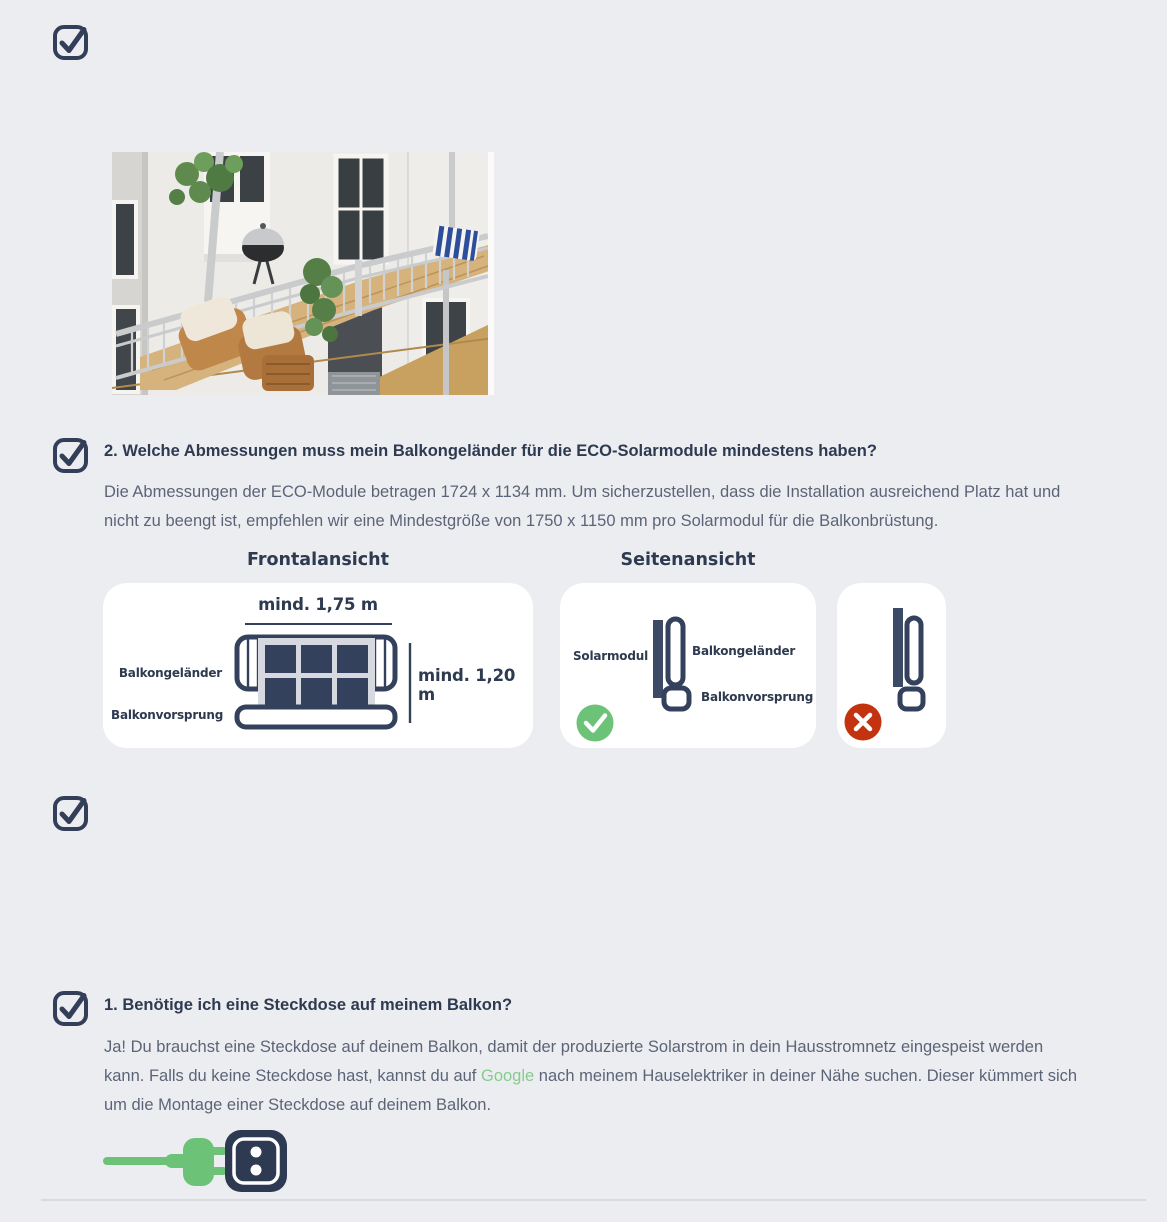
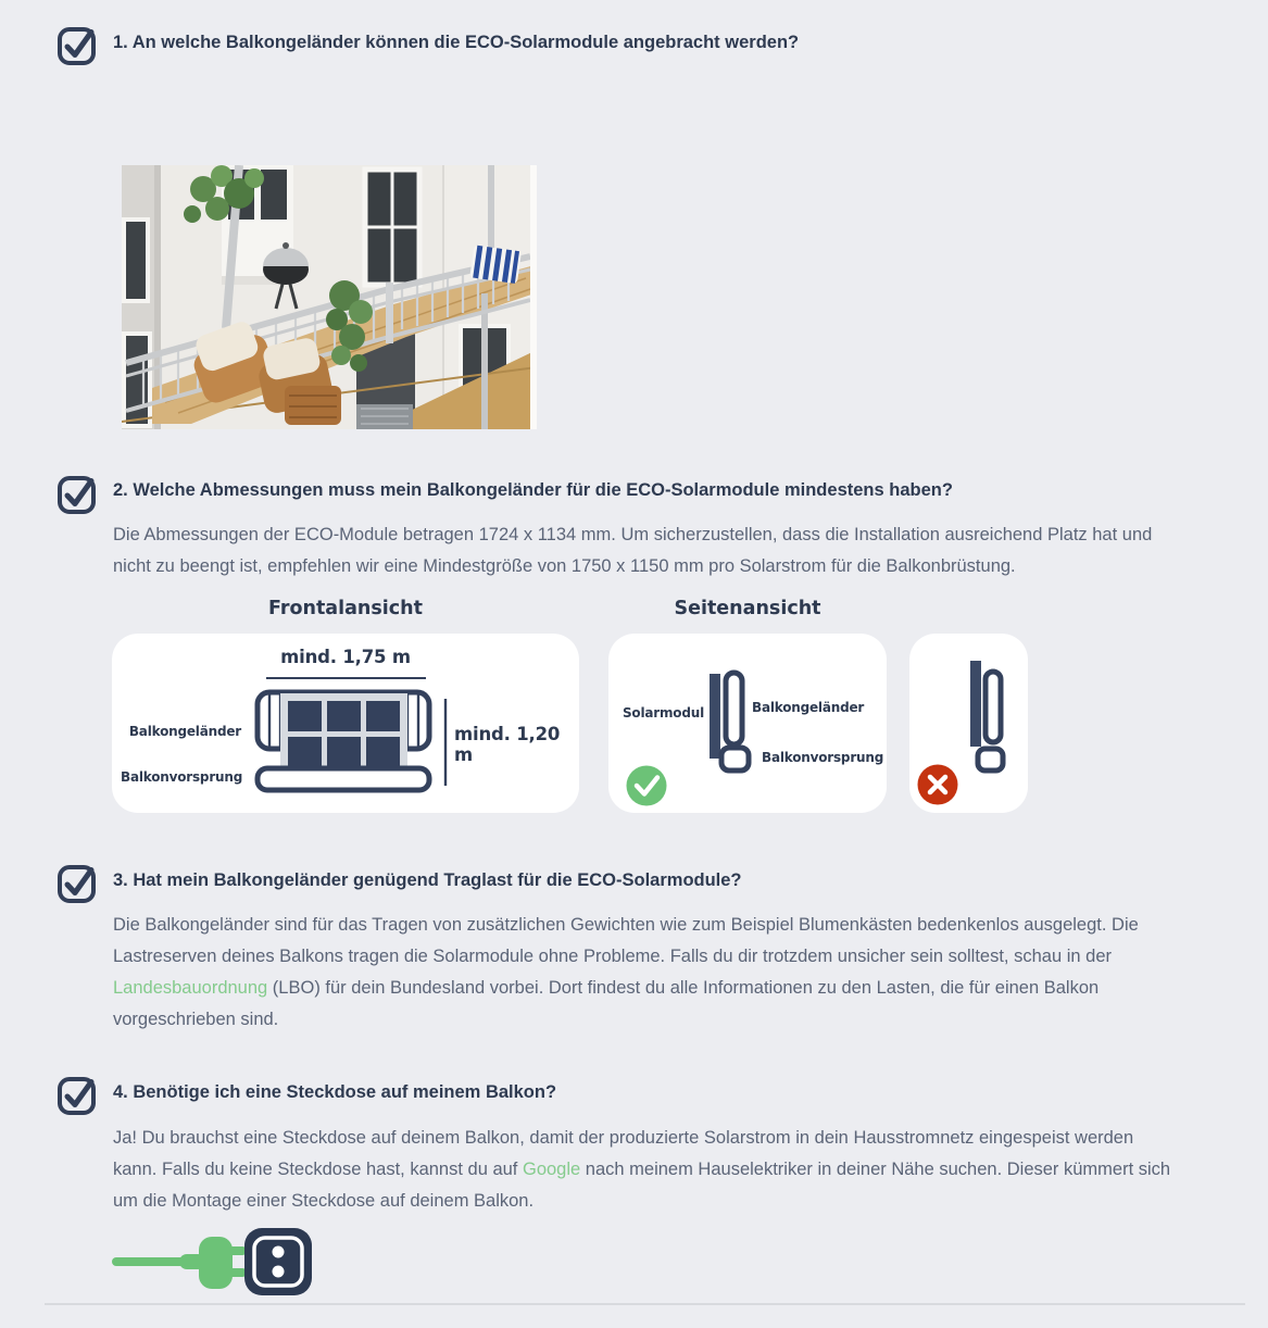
+ 1. An welche Balkongeländer können die ECO-Solarmodule angebracht werden?
  2. Welche Abmessungen muss mein Balkongeländer für die ECO-Solarmodule mindestens haben?
- Die Abmessungen der ECO-Module betragen 1724 x 1134 mm. Um sicherzustellen, dass die Installation ausreichend Platz hat und nicht zu beengt ist, empfehlen wir eine Mindestgröße von 1750 x 1150 mm pro Solarmodul für die Balkonbrüstung.
+ Die Abmessungen der ECO-Module betragen 1724 x 1134 mm. Um sicherzustellen, dass die Installation ausreichend Platz hat und nicht zu beengt ist, empfehlen wir eine Mindestgröße von 1750 x 1150 mm pro Solarstrom für die Balkonbrüstung.
  Frontalansicht
  Seitenansicht
  mind. 1,75 m
  mind. 1,20 m
  Balkongeländer
  Balkonvorsprung
  Solarmodul
  Balkongeländer
  Balkonvorsprung
+ 3. Hat mein Balkongeländer genügend Traglast für die ECO-Solarmodule?
+ Die Balkongeländer sind für das Tragen von zusätzlichen Gewichten wie zum Beispiel Blumenkästen bedenkenlos ausgelegt. Die Lastreserven deines Balkons tragen die Solarmodule ohne Probleme. Falls du dir trotzdem unsicher sein solltest, schau in der Landesbauordnung (LBO) für dein Bundesland vorbei. Dort findest du alle Informationen zu den Lasten, die für einen Balkon vorgeschrieben sind.
- 1. Benötige ich eine Steckdose auf meinem Balkon?
+ 4. Benötige ich eine Steckdose auf meinem Balkon?
  Ja! Du brauchst eine Steckdose auf deinem Balkon, damit der produzierte Solarstrom in dein Hausstromnetz eingespeist werden kann. Falls du keine Steckdose hast, kannst du auf Google nach meinem Hauselektriker in deiner Nähe suchen. Dieser kümmert sich um die Montage einer Steckdose auf deinem Balkon.
